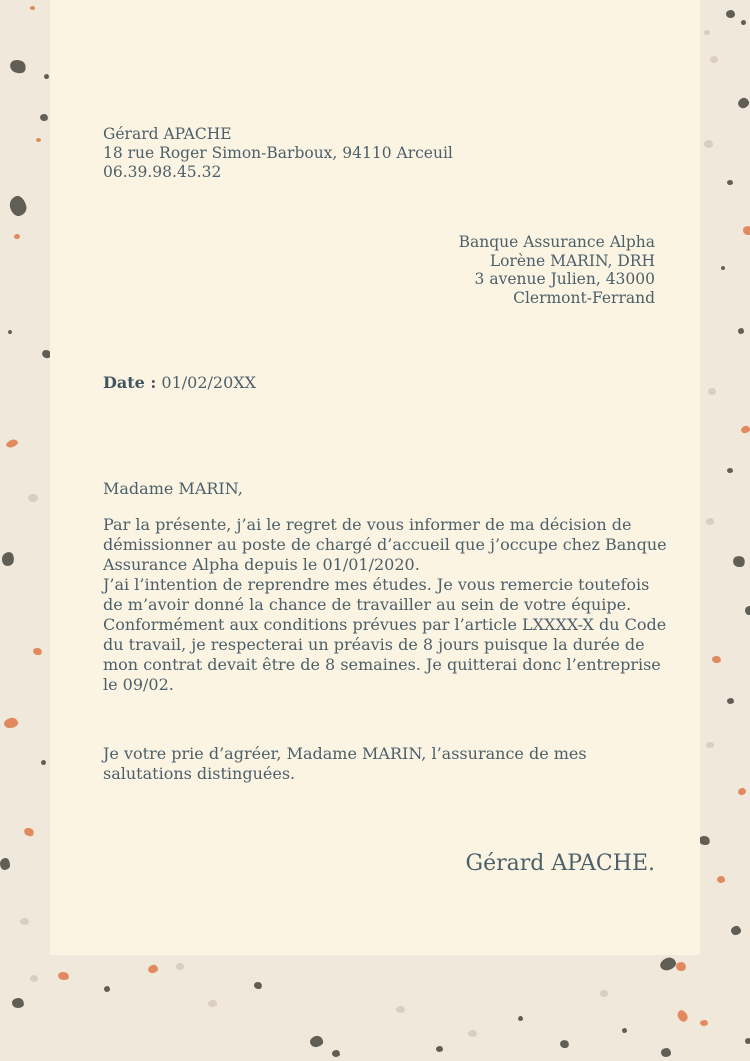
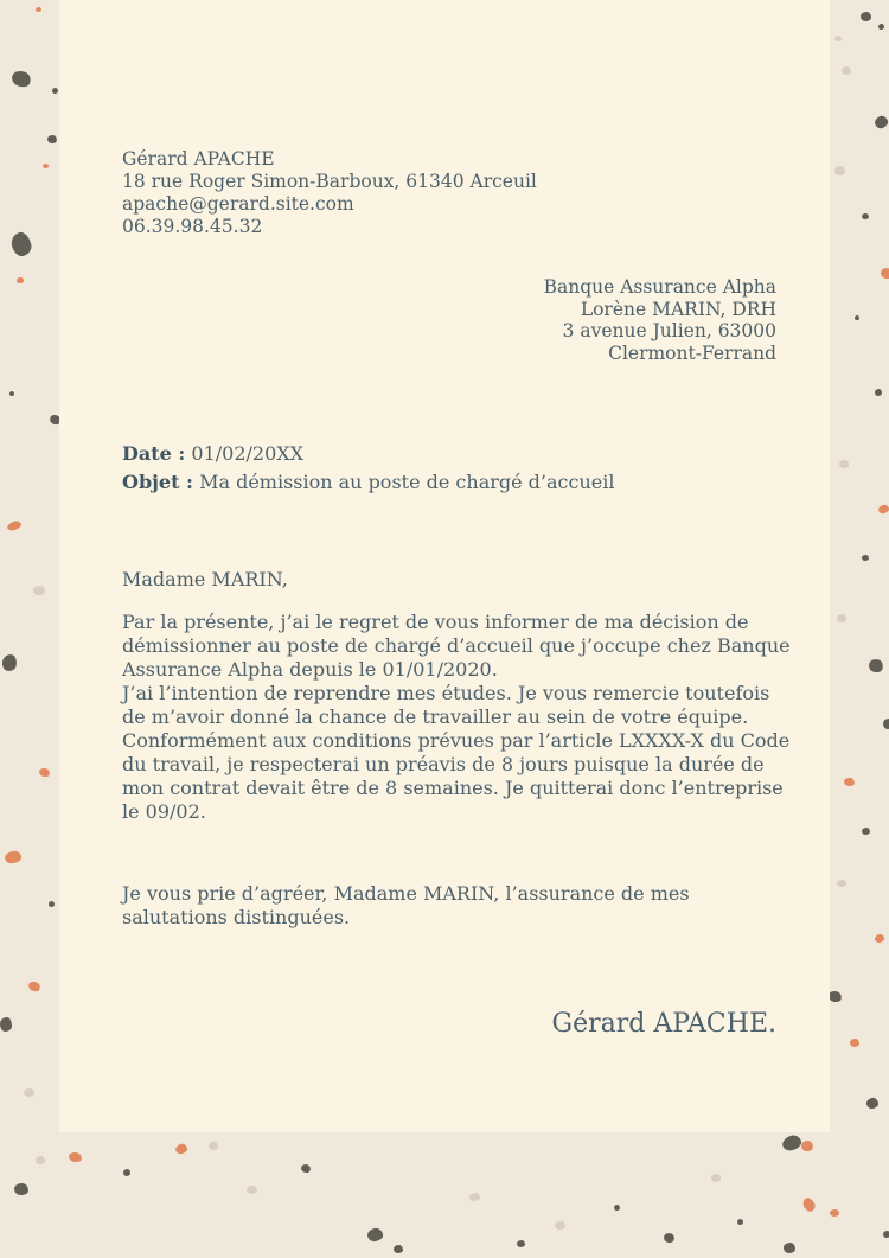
  Gérard APACHE
- 18 rue Roger Simon-Barboux, 94110 Arceuil
+ 18 rue Roger Simon-Barboux, 61340 Arceuil
+ apache@gerard.site.com
  06.39.98.45.32
  Banque Assurance Alpha
  Lorène MARIN, DRH
- 3 avenue Julien, 43000
+ 3 avenue Julien, 63000
  Clermont-Ferrand
  Date : 01/02/20XX
+ Objet : Ma démission au poste de chargé d’accueil
  Madame MARIN,
  Par la présente, j’ai le regret de vous informer de ma décision de démissionner au poste de chargé d’accueil que j’occupe chez Banque Assurance Alpha depuis le 01/01/2020.
  J’ai l’intention de reprendre mes études. Je vous remercie toutefois de m’avoir donné la chance de travailler au sein de votre équipe.
  Conformément aux conditions prévues par l’article LXXXX-X du Code du travail, je respecterai un préavis de 8 jours puisque la durée de mon contrat devait être de 8 semaines. Je quitterai donc l’entreprise le 09/02.
- Je votre prie d’agréer, Madame MARIN, l’assurance de mes salutations distinguées.
+ Je vous prie d’agréer, Madame MARIN, l’assurance de mes salutations distinguées.
  Gérard APACHE.
